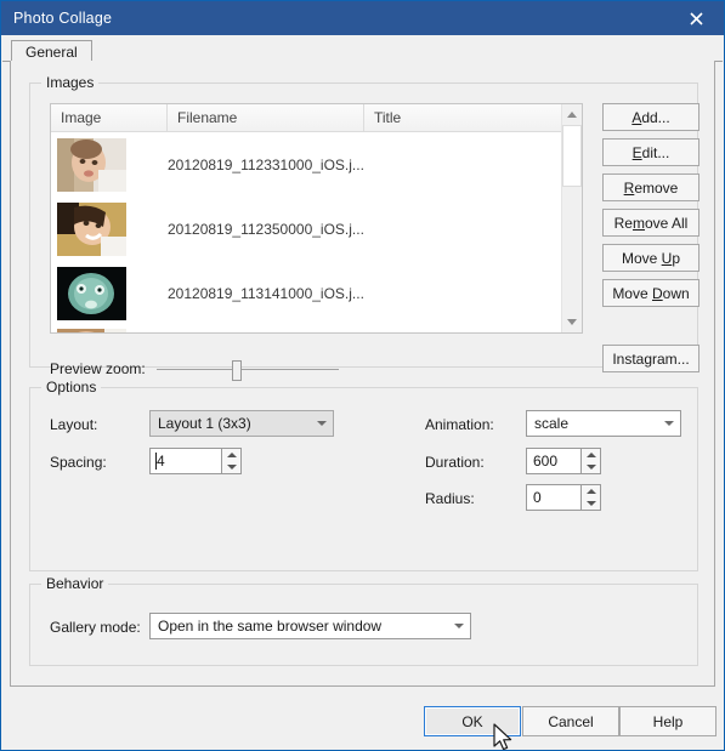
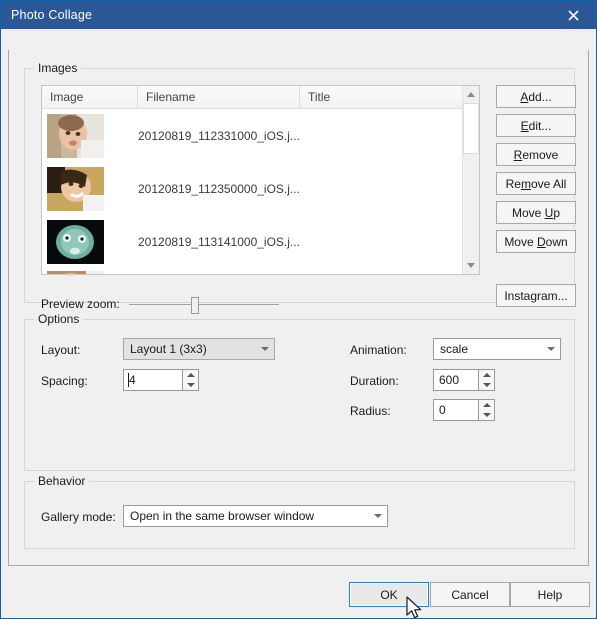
  Photo Collage
- General
  Images
  Image
  Filename
  Title
  20120819_112331000_iOS.j...
  20120819_112350000_iOS.j...
  20120819_113141000_iOS.j...
  Add...
  Edit...
  Remove
  Remove All
  Move Up
  Move Down
  Instagram...
  Preview zoom:
  Options
  Layout:
  Layout 1 (3x3)
  Spacing:
  4
  Animation:
  scale
  Duration:
  600
  Radius:
  0
  Behavior
  Gallery mode:
  Open in the same browser window
  OK
  Cancel
  Help
